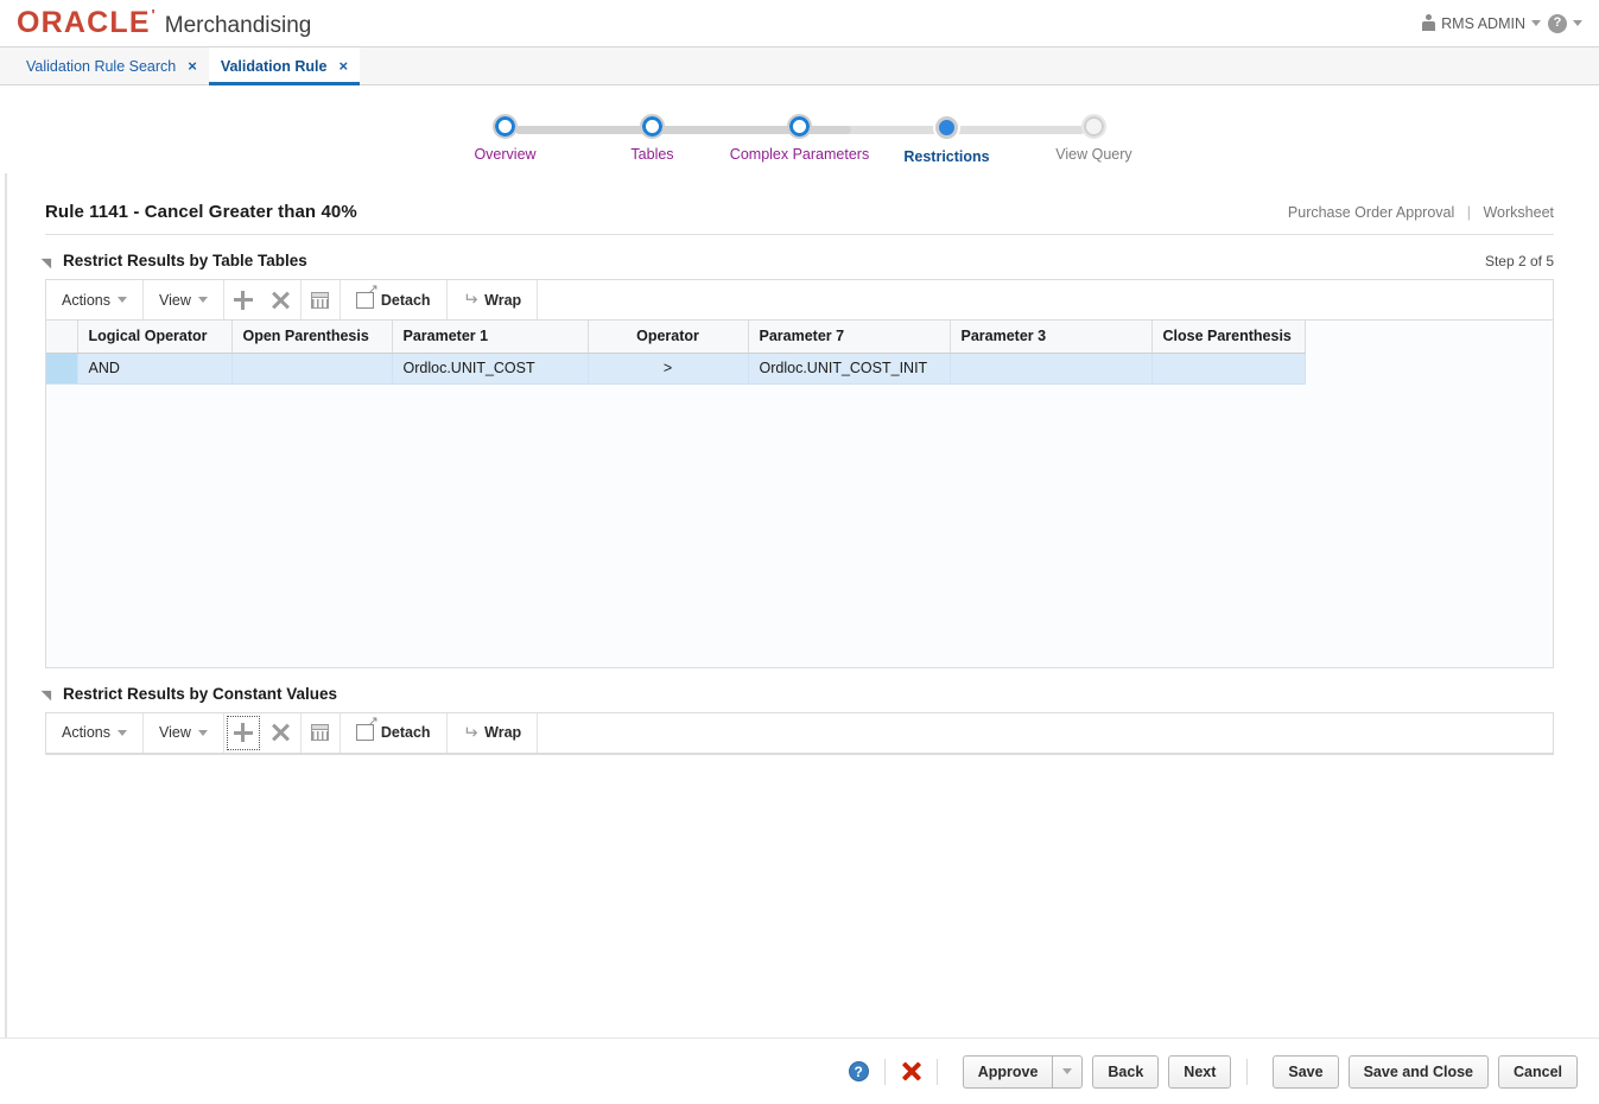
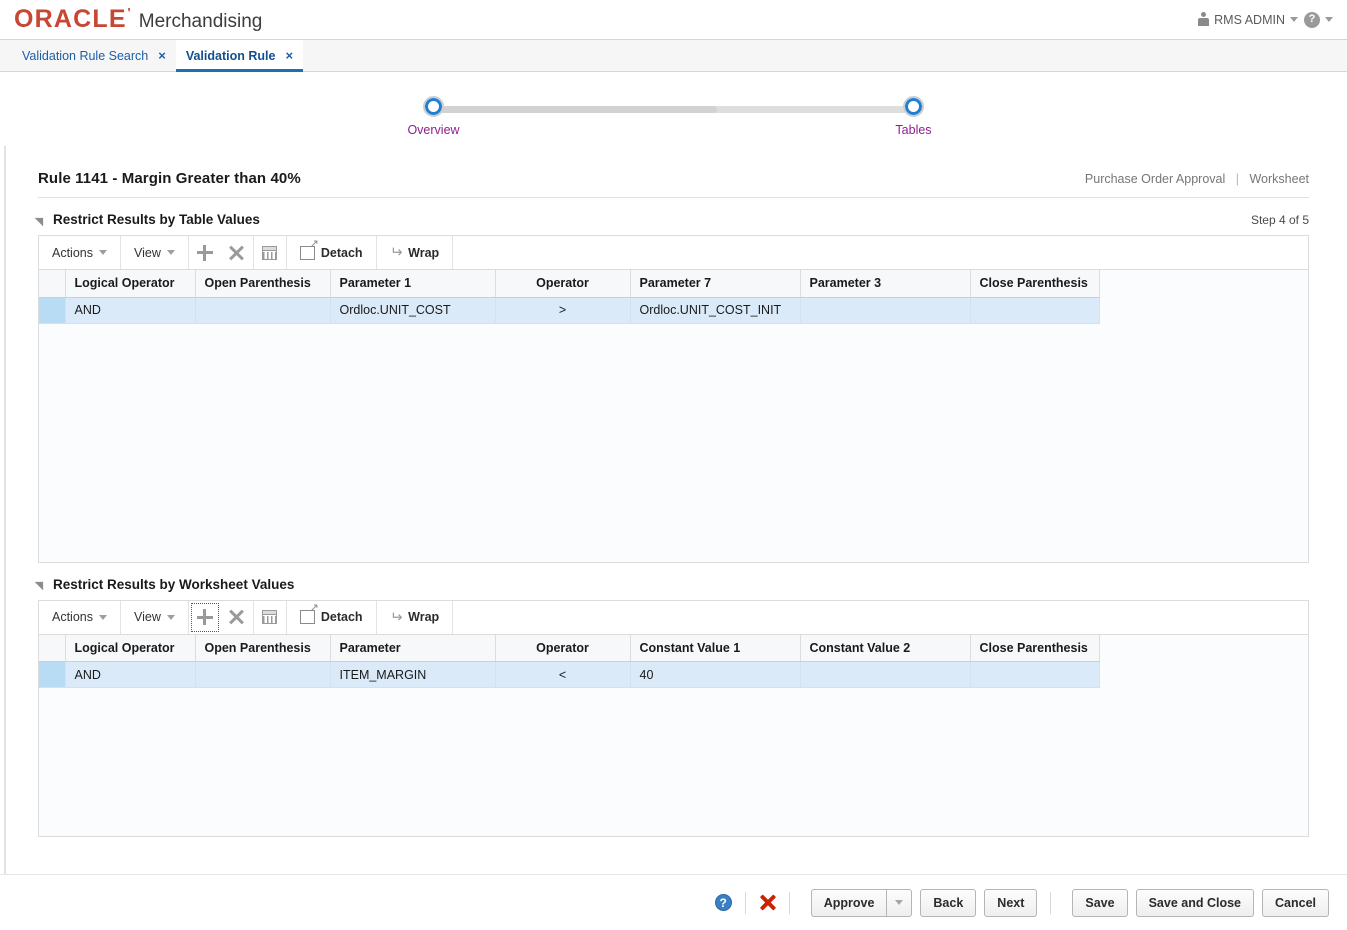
  ORACLE
  '
  Merchandising
  RMS ADMIN
  ?
  Validation Rule Search
  ×
  Validation Rule
  ×
  Overview
  Tables
- Complex Parameters
- Restrictions
- View Query
- Rule 1141 - Cancel Greater than 40%
+ Rule 1141 - Margin Greater than 40%
  Purchase Order Approval | Worksheet
- Restrict Results by Table Tables
+ Restrict Results by Table Values
- Step 2 of 5
+ Step 4 of 5
  Actions
  View
  Detach
  Wrap
  	Logical Operator	Open Parenthesis	Parameter 1	Operator	Parameter 7	Parameter 3	Close Parenthesis
  	AND		Ordloc.UNIT_COST	>	Ordloc.UNIT_COST_INIT
- Restrict Results by Constant Values
+ Restrict Results by Worksheet Values
  Actions
  View
  Detach
  Wrap
+ 	Logical Operator	Open Parenthesis	Parameter	Operator	Constant Value 1	Constant Value 2	Close Parenthesis
+ 	AND		ITEM_MARGIN	<	40
  ?
  Approve
  Back
  Next
  Save
  Save and Close
  Cancel
